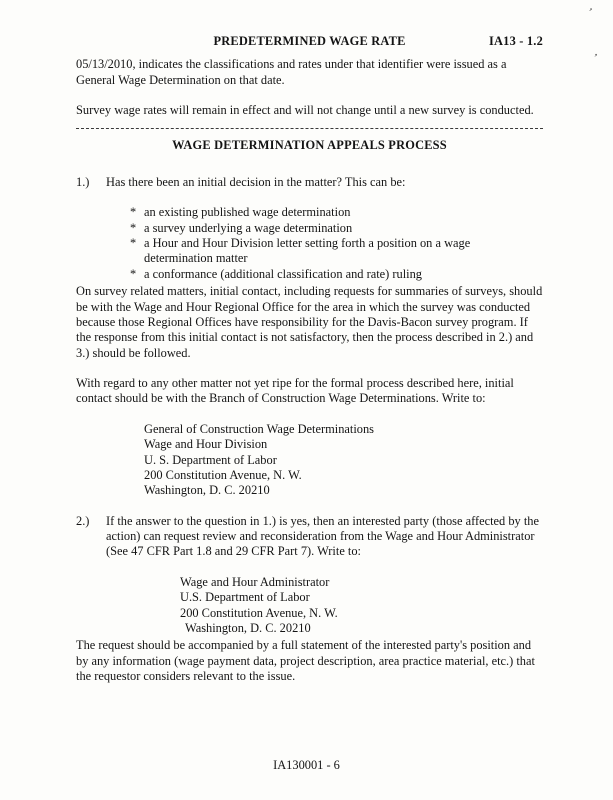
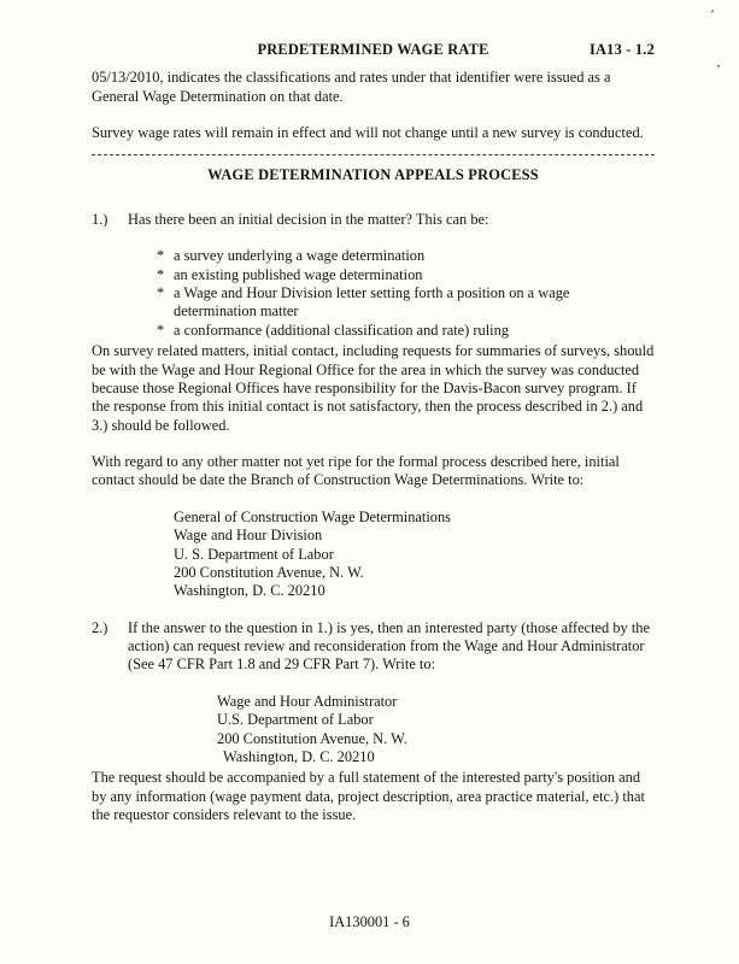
  PREDETERMINED WAGE RATE
  IA13 - 1.2
  05/13/2010, indicates the classifications and rates under that identifier were issued as a General Wage Determination on that date.
  Survey wage rates will remain in effect and will not change until a new survey is conducted.
  WAGE DETERMINATION APPEALS PROCESS
  1.)
  Has there been an initial decision in the matter? This can be:
  *
- an existing published wage determination
+ a survey underlying a wage determination
  *
- a survey underlying a wage determination
+ an existing published wage determination
  *
- a Hour and Hour Division letter setting forth a position on a wage determination matter
+ a Wage and Hour Division letter setting forth a position on a wage determination matter
  *
  a conformance (additional classification and rate) ruling
  On survey related matters, initial contact, including requests for summaries of surveys, should be with the Wage and Hour Regional Office for the area in which the survey was conducted because those Regional Offices have responsibility for the Davis-Bacon survey program. If the response from this initial contact is not satisfactory, then the process described in 2.) and 3.) should be followed.
- With regard to any other matter not yet ripe for the formal process described here, initial contact should be with the Branch of Construction Wage Determinations. Write to:
+ With regard to any other matter not yet ripe for the formal process described here, initial contact should be date the Branch of Construction Wage Determinations. Write to:
  General of Construction Wage Determinations
  Wage and Hour Division
  U. S. Department of Labor
  200 Constitution Avenue, N. W.
  Washington, D. C. 20210
  2.)
  If the answer to the question in 1.) is yes, then an interested party (those affected by the action) can request review and reconsideration from the Wage and Hour Administrator (See 47 CFR Part 1.8 and 29 CFR Part 7). Write to:
  Wage and Hour Administrator
  U.S. Department of Labor
  200 Constitution Avenue, N. W.
  Washington, D. C. 20210
  The request should be accompanied by a full statement of the interested party's position and by any information (wage payment data, project description, area practice material, etc.) that the requestor considers relevant to the issue.
  IA130001 - 6
